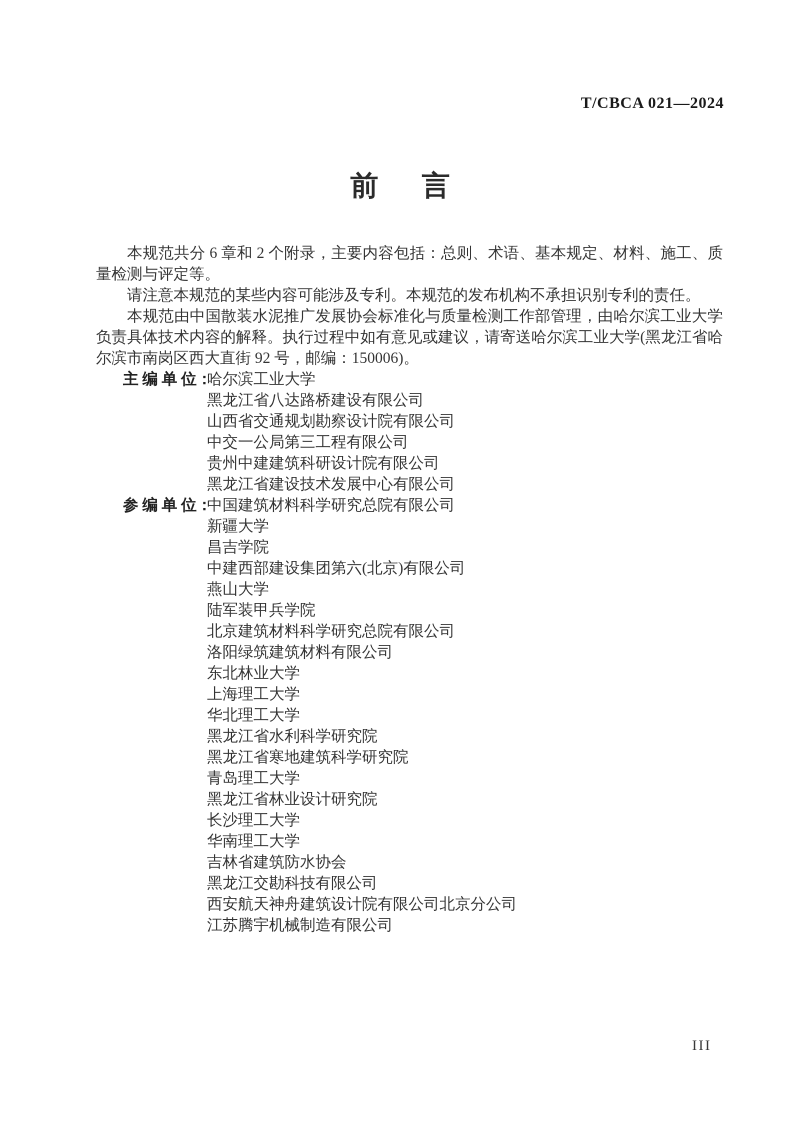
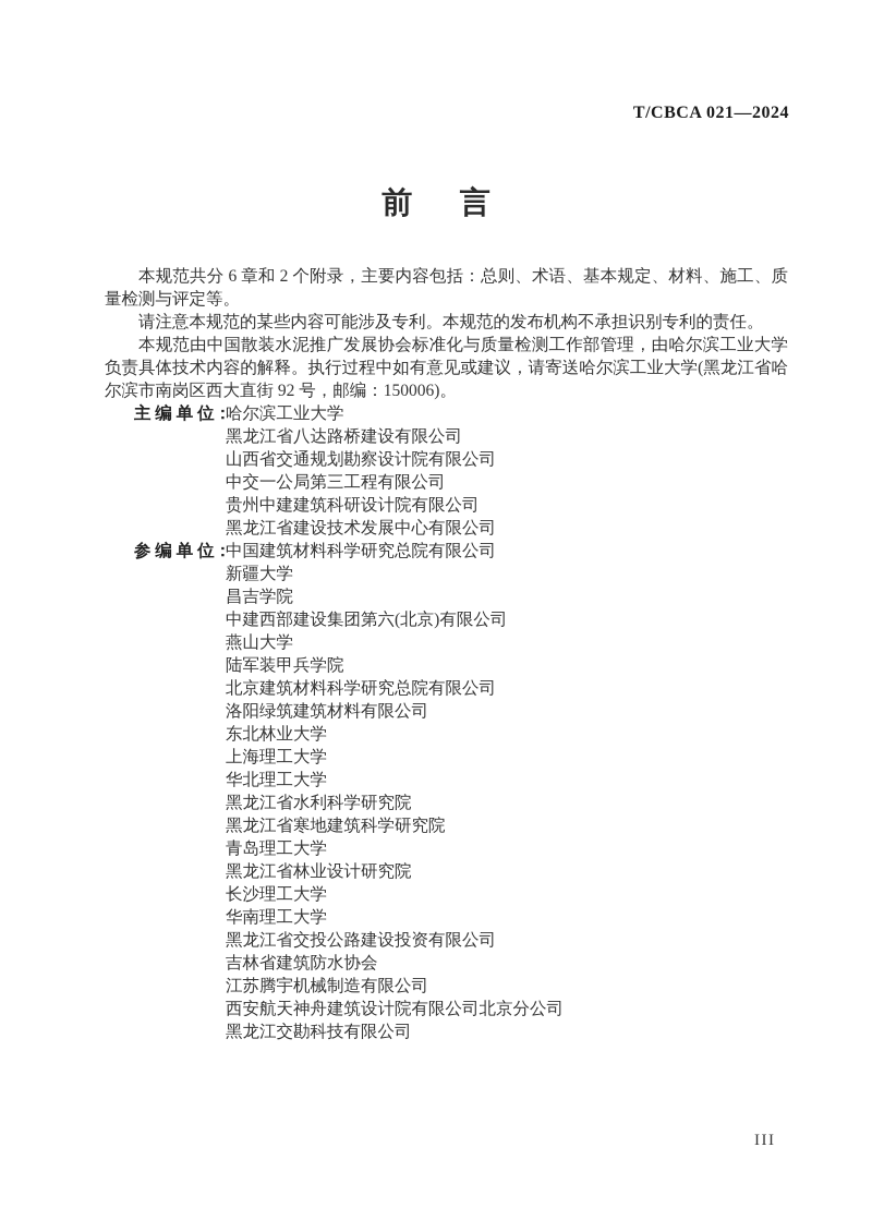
  T/CBCA 021—2024
  前言
  本规范共分 6 章和 2 个附录，主要内容包括：总则、术语、基本规定、材料、施工、质量检测与评定等。
  请注意本规范的某些内容可能涉及专利。本规范的发布机构不承担识别专利的责任。
  本规范由中国散装水泥推广发展协会标准化与质量检测工作部管理，由哈尔滨工业大学负责具体技术内容的解释。执行过程中如有意见或建议，请寄送哈尔滨工业大学(黑龙江省哈尔滨市南岗区西大直街 92 号，邮编：150006)。
  主 编 单 位：
  哈尔滨工业大学
  黑龙江省八达路桥建设有限公司
  山西省交通规划勘察设计院有限公司
  中交一公局第三工程有限公司
  贵州中建建筑科研设计院有限公司
  黑龙江省建设技术发展中心有限公司
  参 编 单 位：
  中国建筑材料科学研究总院有限公司
  新疆大学
  昌吉学院
  中建西部建设集团第六(北京)有限公司
  燕山大学
  陆军装甲兵学院
  北京建筑材料科学研究总院有限公司
  洛阳绿筑建筑材料有限公司
  东北林业大学
  上海理工大学
  华北理工大学
  黑龙江省水利科学研究院
  黑龙江省寒地建筑科学研究院
  青岛理工大学
  黑龙江省林业设计研究院
  长沙理工大学
  华南理工大学
+ 黑龙江省交投公路建设投资有限公司
  吉林省建筑防水协会
- 黑龙江交勘科技有限公司
+ 江苏腾宇机械制造有限公司
  西安航天神舟建筑设计院有限公司北京分公司
- 江苏腾宇机械制造有限公司
+ 黑龙江交勘科技有限公司
  III
